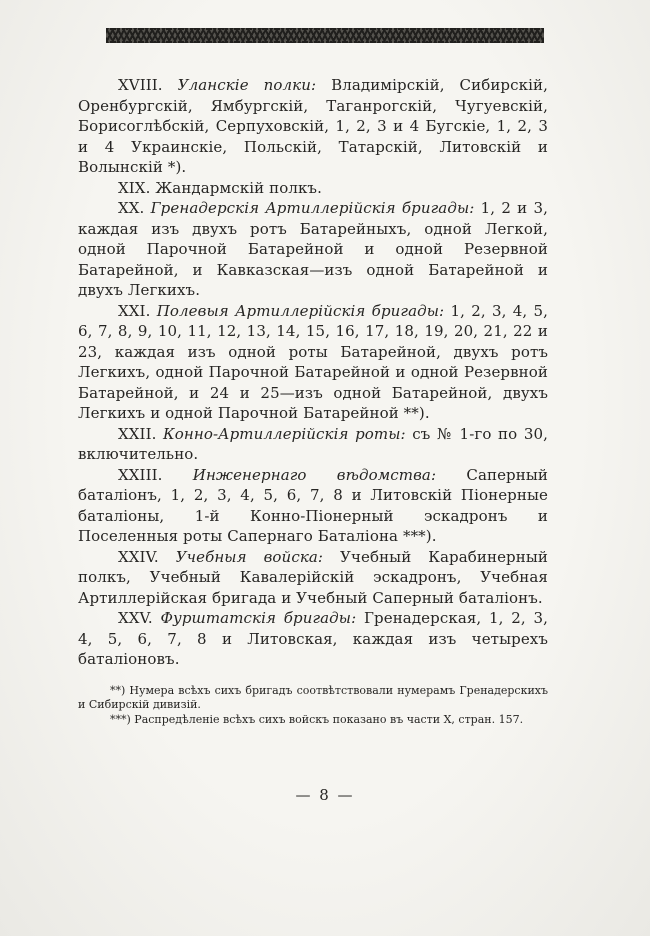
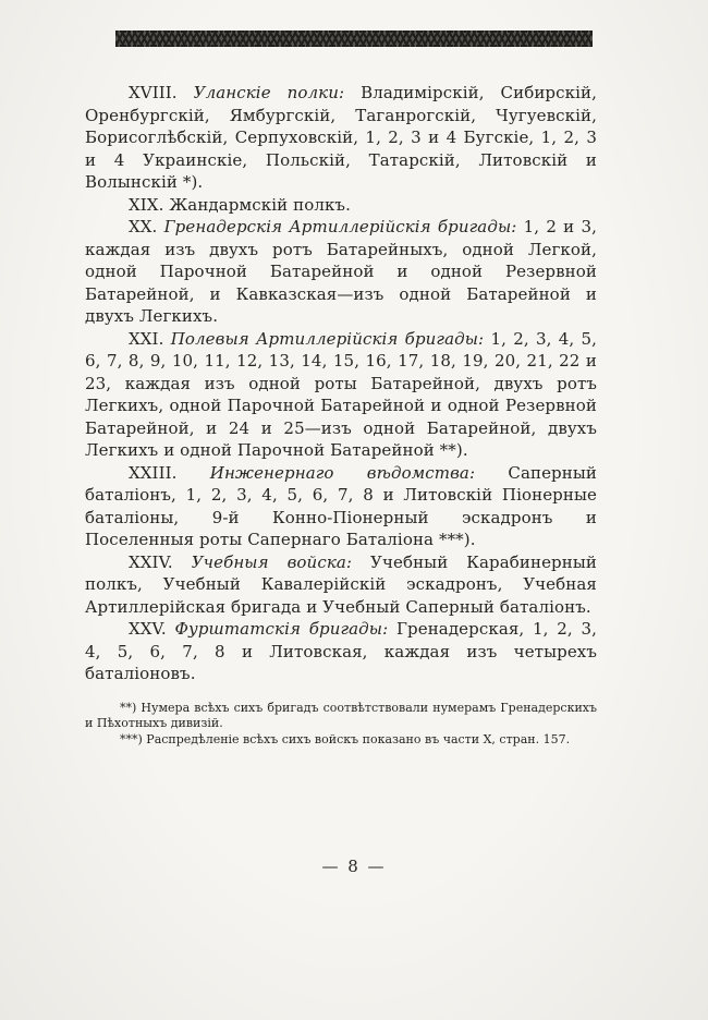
  XVIII. Уланскіе полки: Владимірскій, Сибирскій, Оренбургскій, Ямбургскій, Таганрогскій, Чугуевскій, Борисоглѣбскій, Серпуховскій, 1, 2, 3 и 4 Бугскіе, 1, 2, 3 и 4 Украинскіе, Польскій, Татарскій, Литовскій и Волынскій *).
  XIX. Жандармскій полкъ.
  XX. Гренадерскія Артиллерійскія бригады: 1, 2 и 3, каждая изъ двухъ ротъ Батарейныхъ, одной Легкой, одной Парочной Батарейной и одной Резервной Батарейной, и Кавказская—изъ одной Батарейной и двухъ Легкихъ.
  XXI. Полевыя Артиллерійскія бригады: 1, 2, 3, 4, 5, 6, 7, 8, 9, 10, 11, 12, 13, 14, 15, 16, 17, 18, 19, 20, 21, 22 и 23, каждая изъ одной роты Батарейной, двухъ ротъ Легкихъ, одной Парочной Батарейной и одной Резервной Батарейной, и 24 и 25—изъ одной Батарейной, двухъ Легкихъ и одной Парочной Батарейной **).
- XXII. Конно-Артиллерійскія роты: съ № 1-го по 30, включительно.
- XXIII. Инженернаго вѣдомства: Саперный баталіонъ, 1, 2, 3, 4, 5, 6, 7, 8 и Литовскій Піонерные баталіоны, 1-й Конно-Піонерный эскадронъ и Поселенныя роты Сапернаго Баталіона ***).
+ XXIII. Инженернаго вѣдомства: Саперный баталіонъ, 1, 2, 3, 4, 5, 6, 7, 8 и Литовскій Піонерные баталіоны, 9-й Конно-Піонерный эскадронъ и Поселенныя роты Сапернаго Баталіона ***).
  XXIV. Учебныя войска: Учебный Карабинерный полкъ, Учебный Кавалерійскій эскадронъ, Учебная Артиллерійская бригада и Учебный Саперный баталіонъ.
  XXV. Фурштатскія бригады: Гренадерская, 1, 2, 3, 4, 5, 6, 7, 8 и Литовская, каждая изъ четырехъ баталіоновъ.
- **) Нумера всѣхъ сихъ бригадъ соотвѣтствовали нумерамъ Гренадерскихъ и Сибирскій дивизій.
+ **) Нумера всѣхъ сихъ бригадъ соотвѣтствовали нумерамъ Гренадерскихъ и Пѣхотныхъ дивизій.
  ***) Распредѣленіе всѣхъ сихъ войскъ показано въ части X, стран. 157.
  — 8 —
